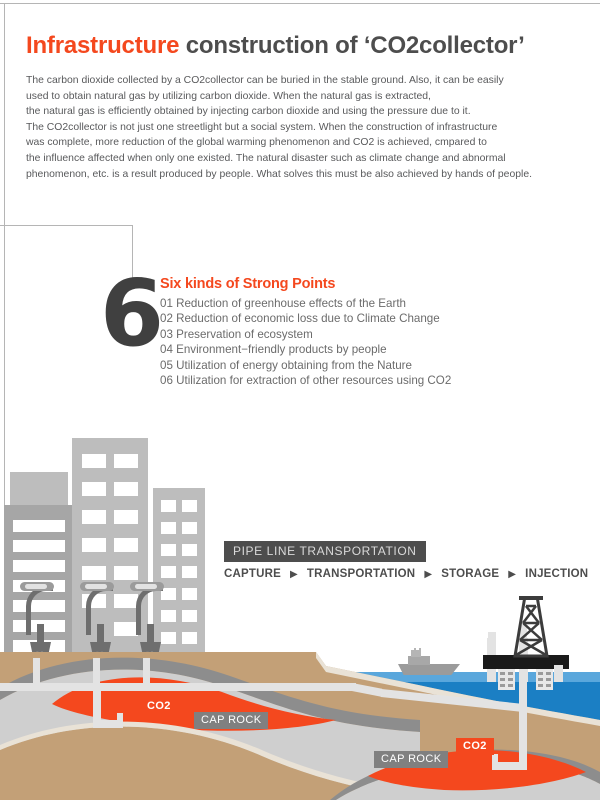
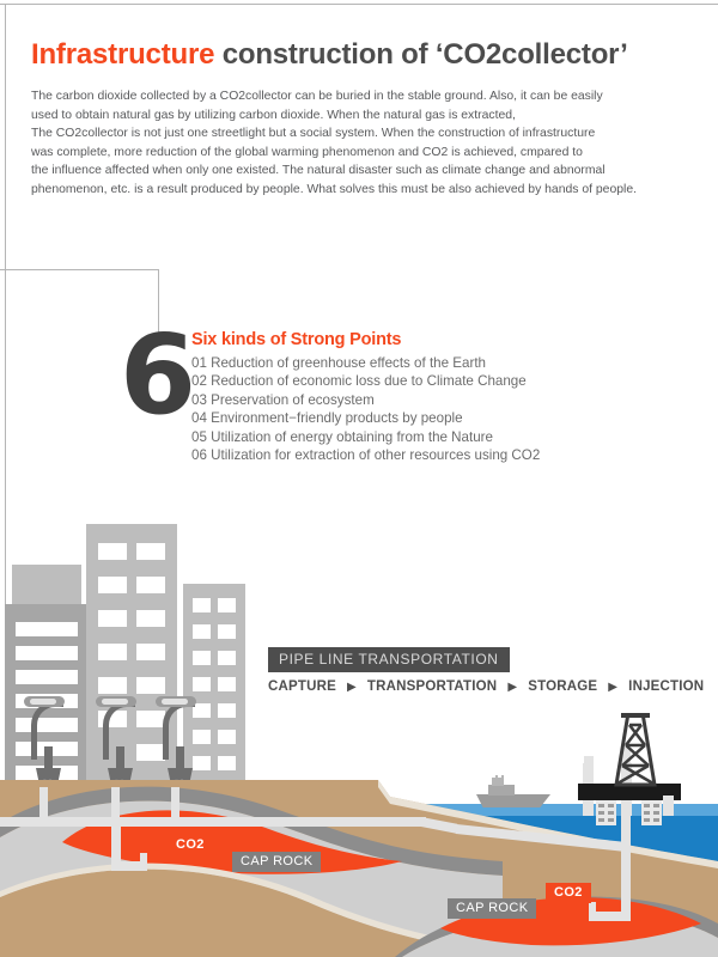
  Infrastructure construction of ‘CO2collector’
  The carbon dioxide collected by a CO2collector can be buried in the stable ground. Also, it can be easily
  used to obtain natural gas by utilizing carbon dioxide. When the natural gas is extracted,
- the natural gas is efficiently obtained by injecting carbon dioxide and using the pressure due to it.
  The CO2collector is not just one streetlight but a social system. When the construction of infrastructure
  was complete, more reduction of the global warming phenomenon and CO2 is achieved, cmpared to
  the influence affected when only one existed. The natural disaster such as climate change and abnormal
  phenomenon, etc. is a result produced by people. What solves this must be also achieved by hands of people.
  6
  Six kinds of Strong Points
  01 Reduction of greenhouse effects of the Earth
  02 Reduction of economic loss due to Climate Change
  03 Preservation of ecosystem
  04 Environment−friendly products by people
  05 Utilization of energy obtaining from the Nature
  06 Utilization for extraction of other resources using CO2
  PIPE LINE TRANSPORTATION
  CAPTURE
  ▶
  TRANSPORTATION
  ▶
  STORAGE
  ▶
  INJECTION
  CO2
  CAP ROCK
  CAP ROCK
  CO2
